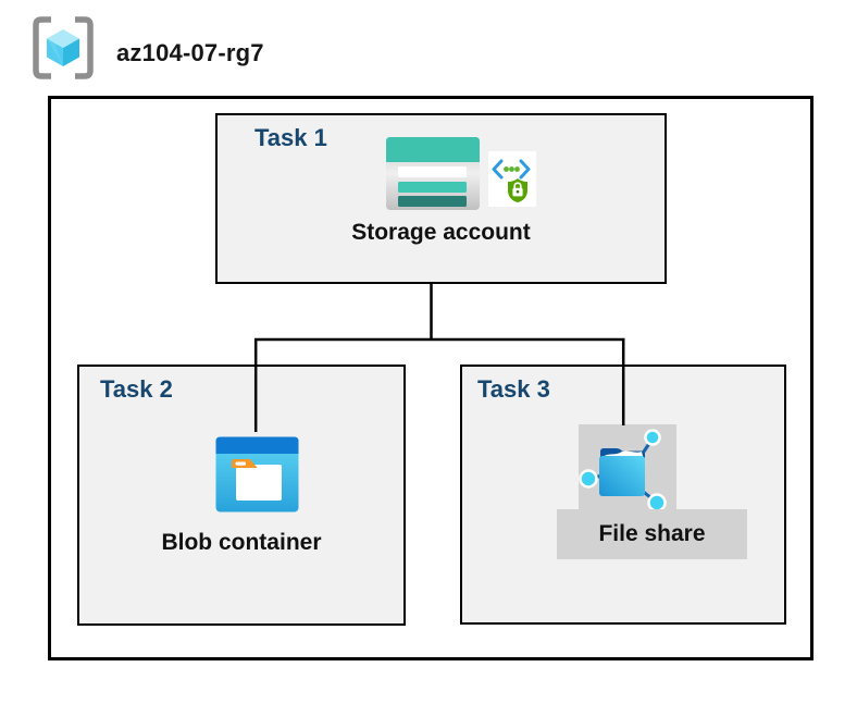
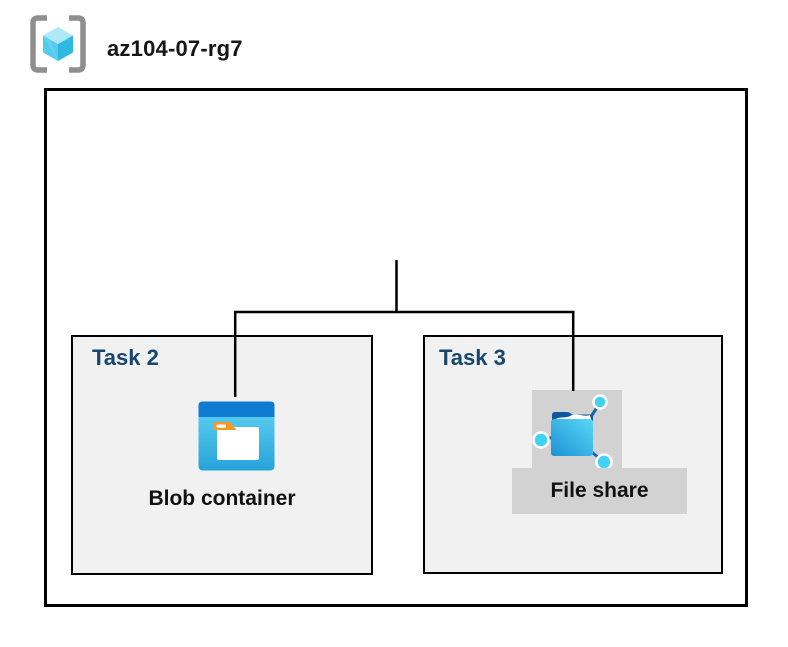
  az104-07-rg7
- Task 1
- Storage account
  Task 2
  Blob container
  Task 3
  File share
